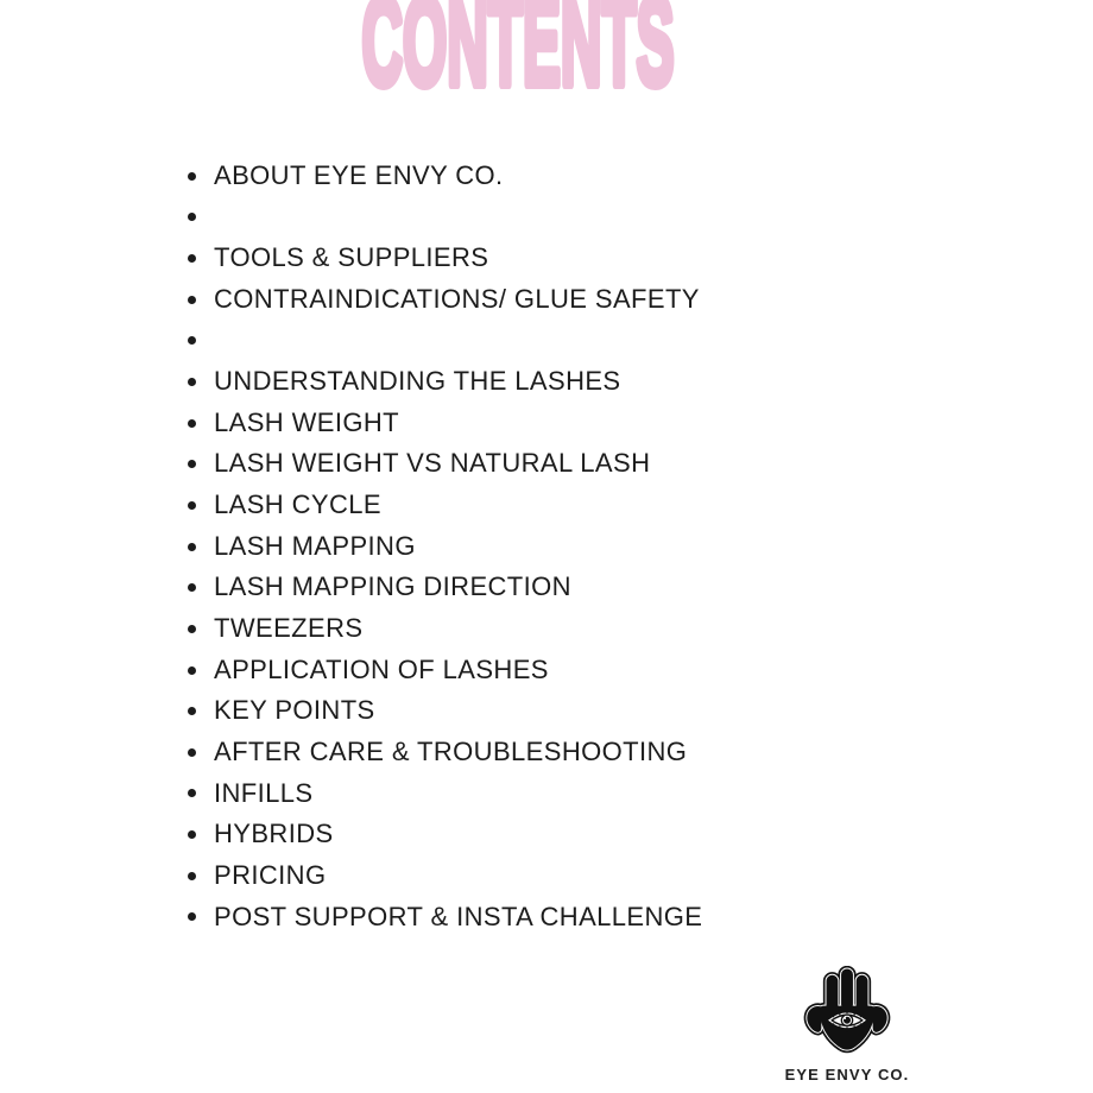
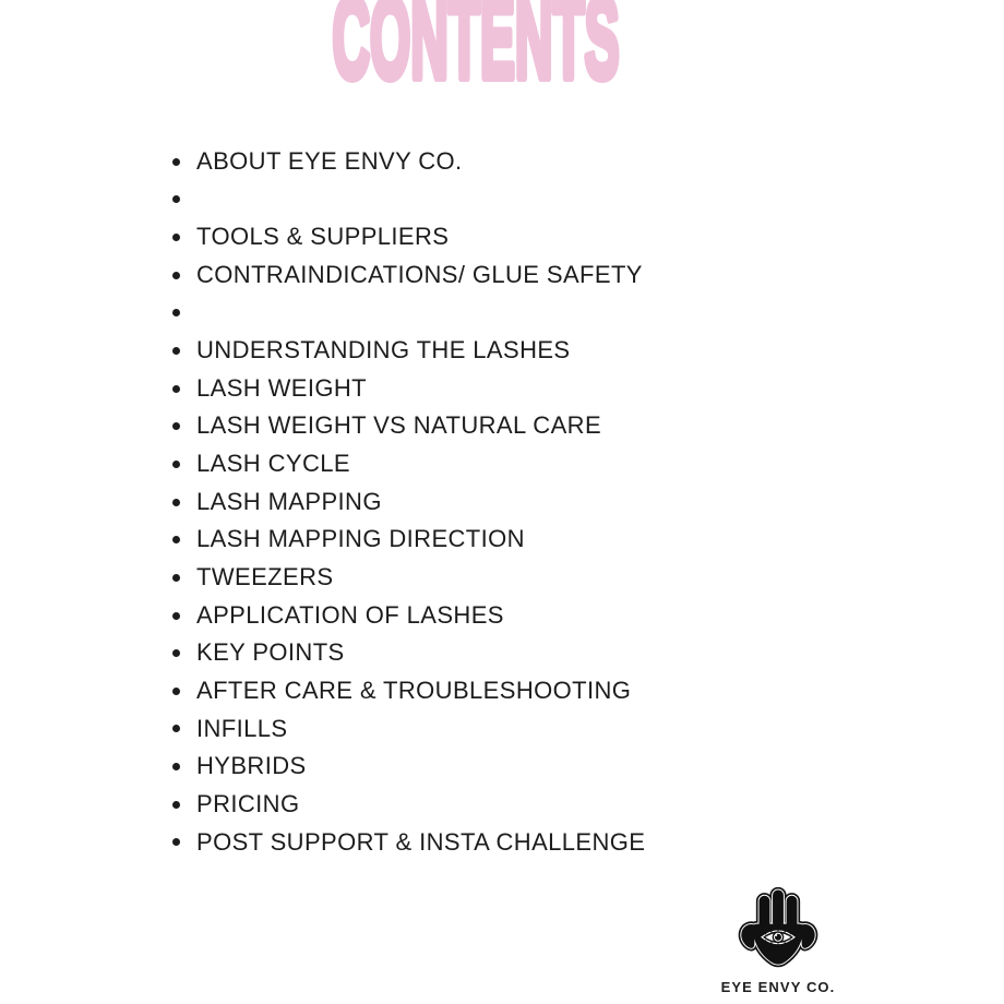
  CONTENTS
  ABOUT EYE ENVY CO.
  TOOLS & SUPPLIERS
  CONTRAINDICATIONS/ GLUE SAFETY
  UNDERSTANDING THE LASHES
  LASH WEIGHT
- LASH WEIGHT VS NATURAL LASH
+ LASH WEIGHT VS NATURAL CARE
  LASH CYCLE
  LASH MAPPING
  LASH MAPPING DIRECTION
  TWEEZERS
  APPLICATION OF LASHES
  KEY POINTS
  AFTER CARE & TROUBLESHOOTING
  INFILLS
  HYBRIDS
  PRICING
  POST SUPPORT & INSTA CHALLENGE
  EYE ENVY CO.
